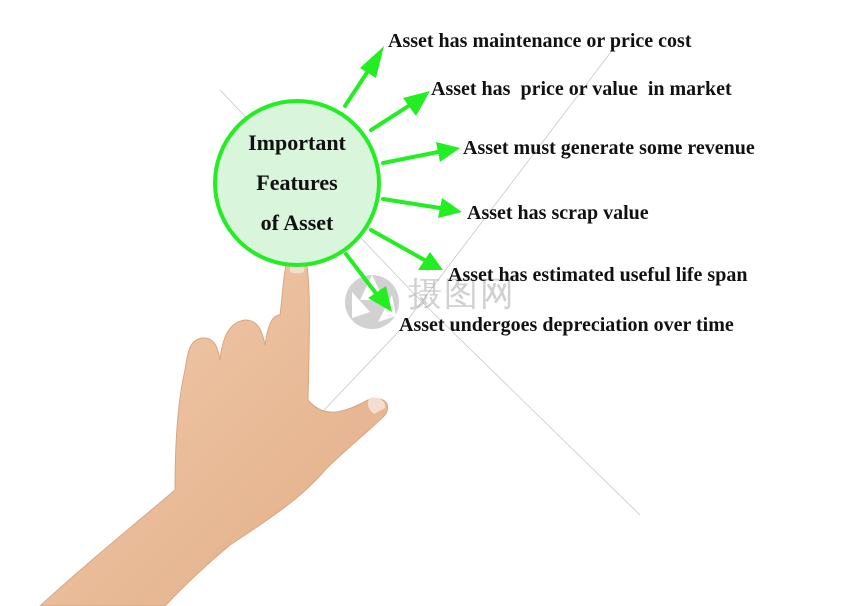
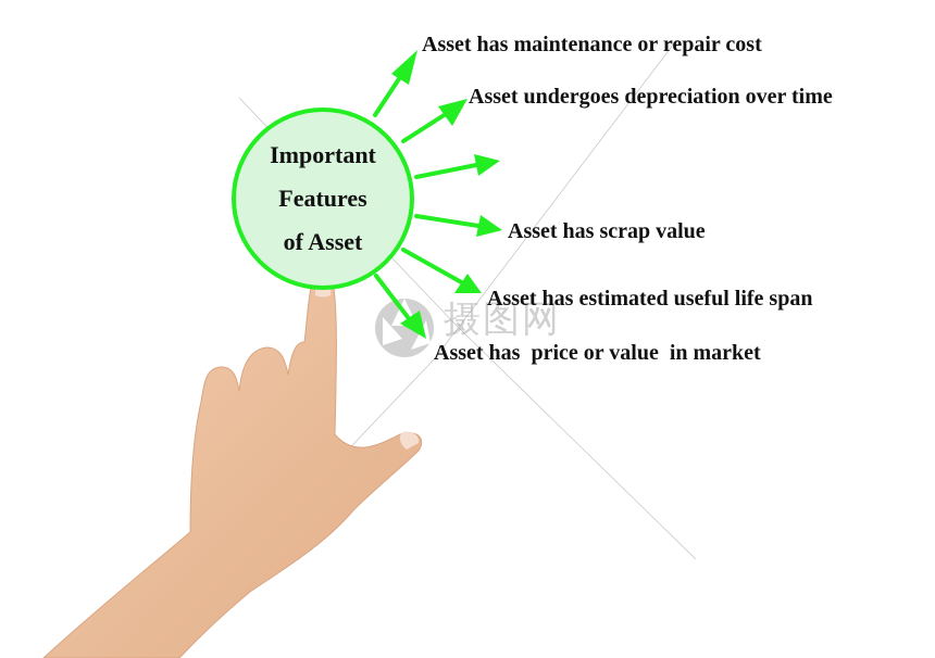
  摄图网
  Important
  Features
  of Asset
- Asset has maintenance or price cost
+ Asset has maintenance or repair cost
- Asset has price or value in market
+ Asset undergoes depreciation over time
- Asset must generate some revenue
  Asset has scrap value
  Asset has estimated useful life span
- Asset undergoes depreciation over time
+ Asset has price or value in market
